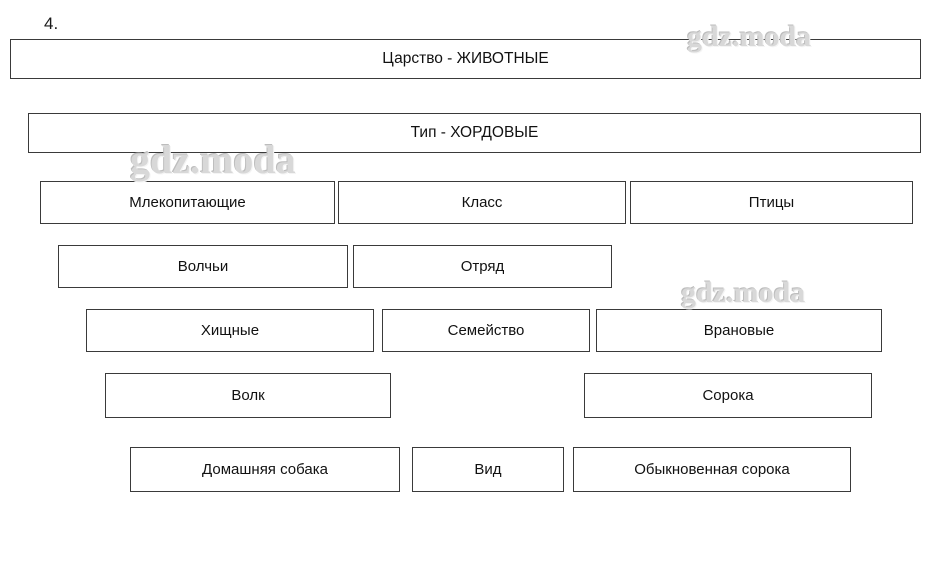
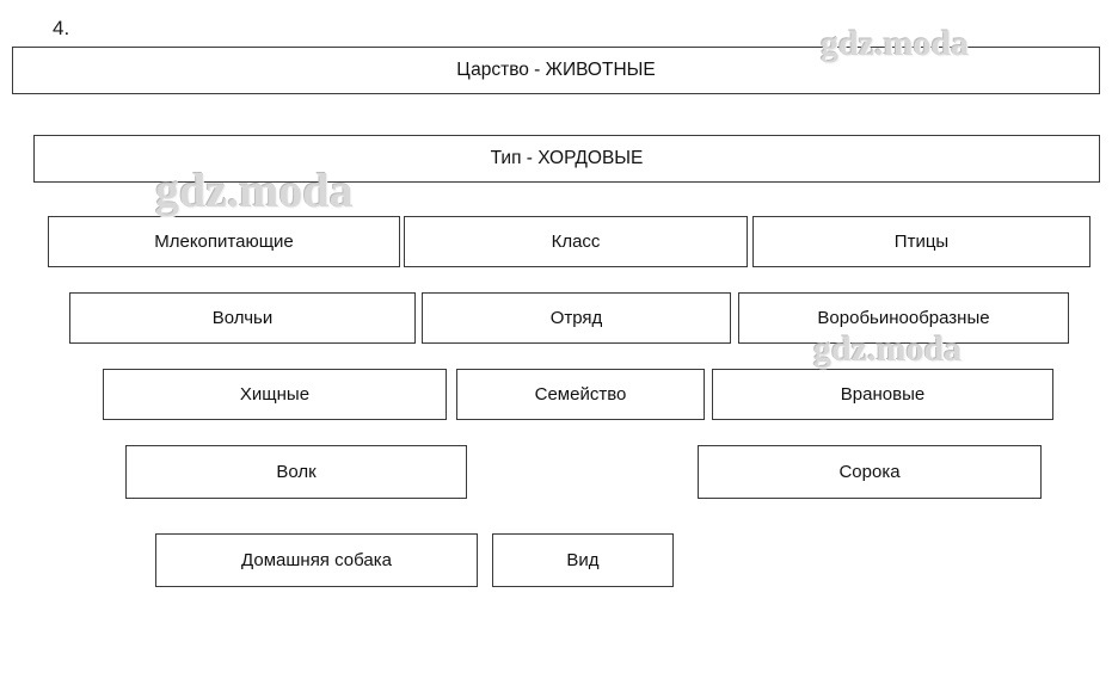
  4.
  Царство - ЖИВОТНЫЕ
  Тип - ХОРДОВЫЕ
  Млекопитающие
  Класс
  Птицы
  Волчьи
  Отряд
+ Воробьинообразные
  Хищные
  Семейство
  Врановые
  Волк
  Сорока
  Домашняя собака
  Вид
- Обыкновенная сорока
  gdz.moda
  gdz.moda
  gdz.moda
